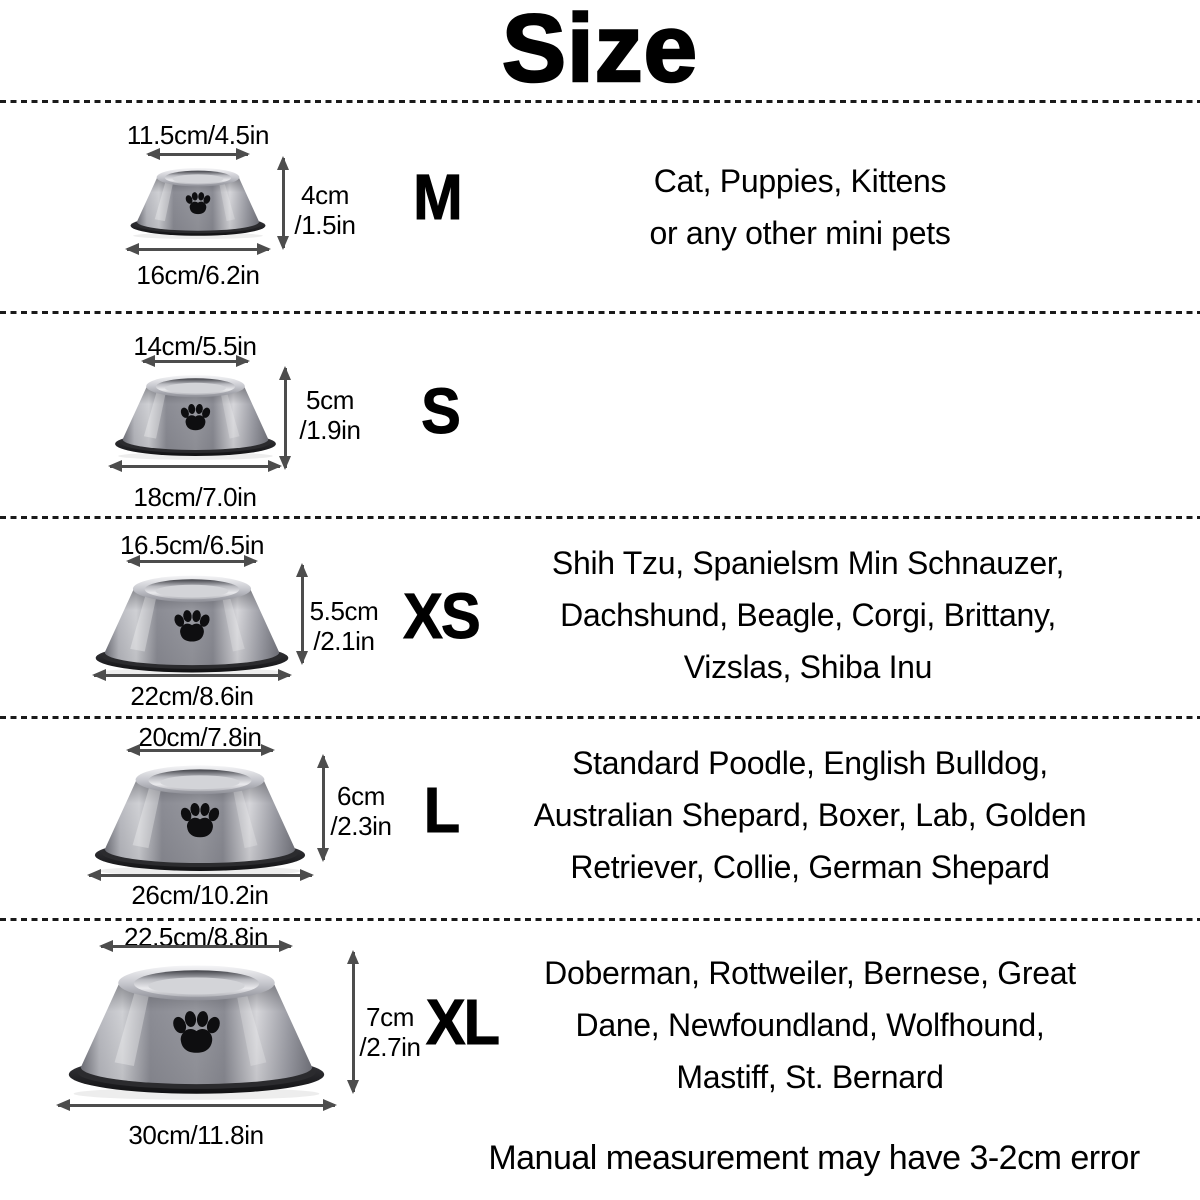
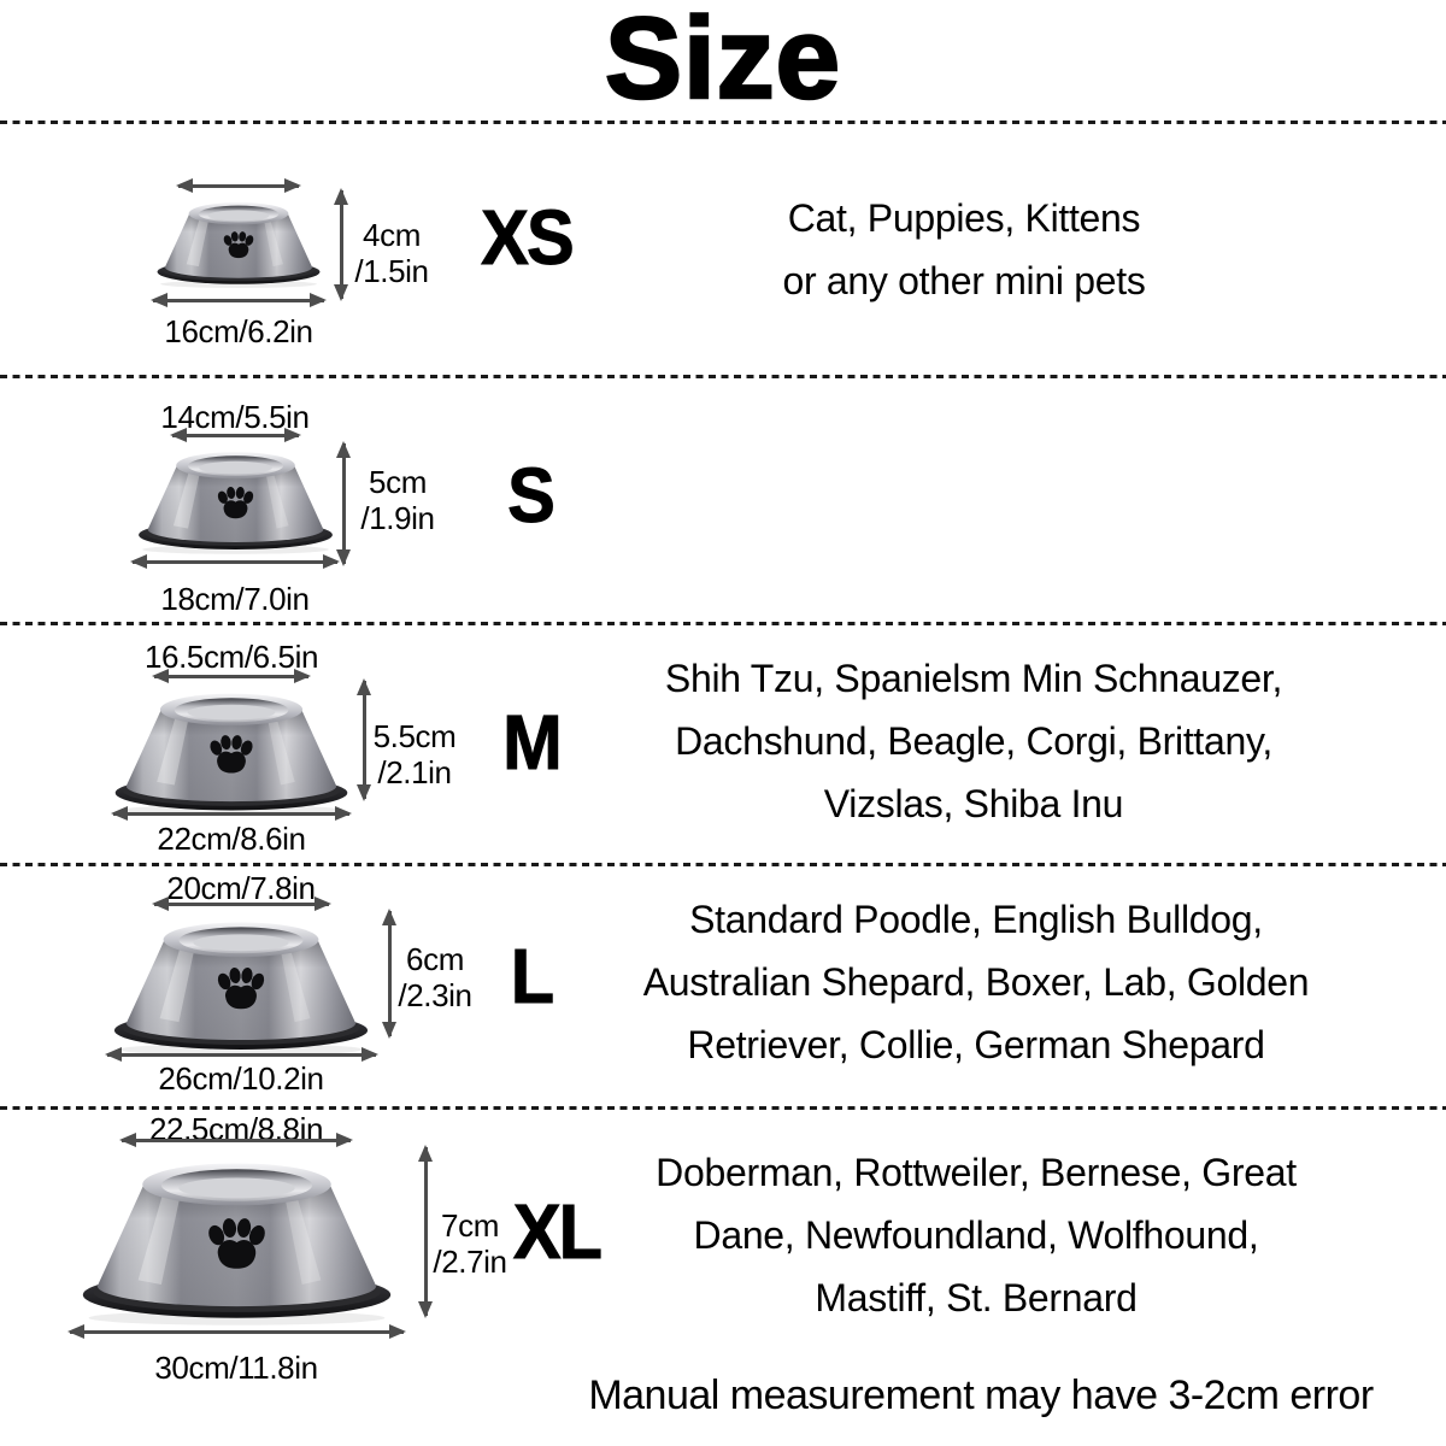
  Size
- 11.5cm/4.5in
  4cm
  /1.5in
  16cm/6.2in
- M
+ XS
  Cat, Puppies, Kittens
  or any other mini pets
  14cm/5.5in
  5cm
  /1.9in
  18cm/7.0in
  S
  16.5cm/6.5in
  5.5cm
  /2.1in
  22cm/8.6in
- XS
+ M
  Shih Tzu, Spanielsm Min Schnauzer,
  Dachshund, Beagle, Corgi, Brittany,
  Vizslas, Shiba Inu
  20cm/7.8in
  6cm
  /2.3in
  26cm/10.2in
  L
  Standard Poodle, English Bulldog,
  Australian Shepard, Boxer, Lab, Golden
  Retriever, Collie, German Shepard
  22.5cm/8.8in
  7cm
  /2.7in
  30cm/11.8in
  XL
  Doberman, Rottweiler, Bernese, Great
  Dane, Newfoundland, Wolfhound,
  Mastiff, St. Bernard
  Manual measurement may have 3-2cm error
